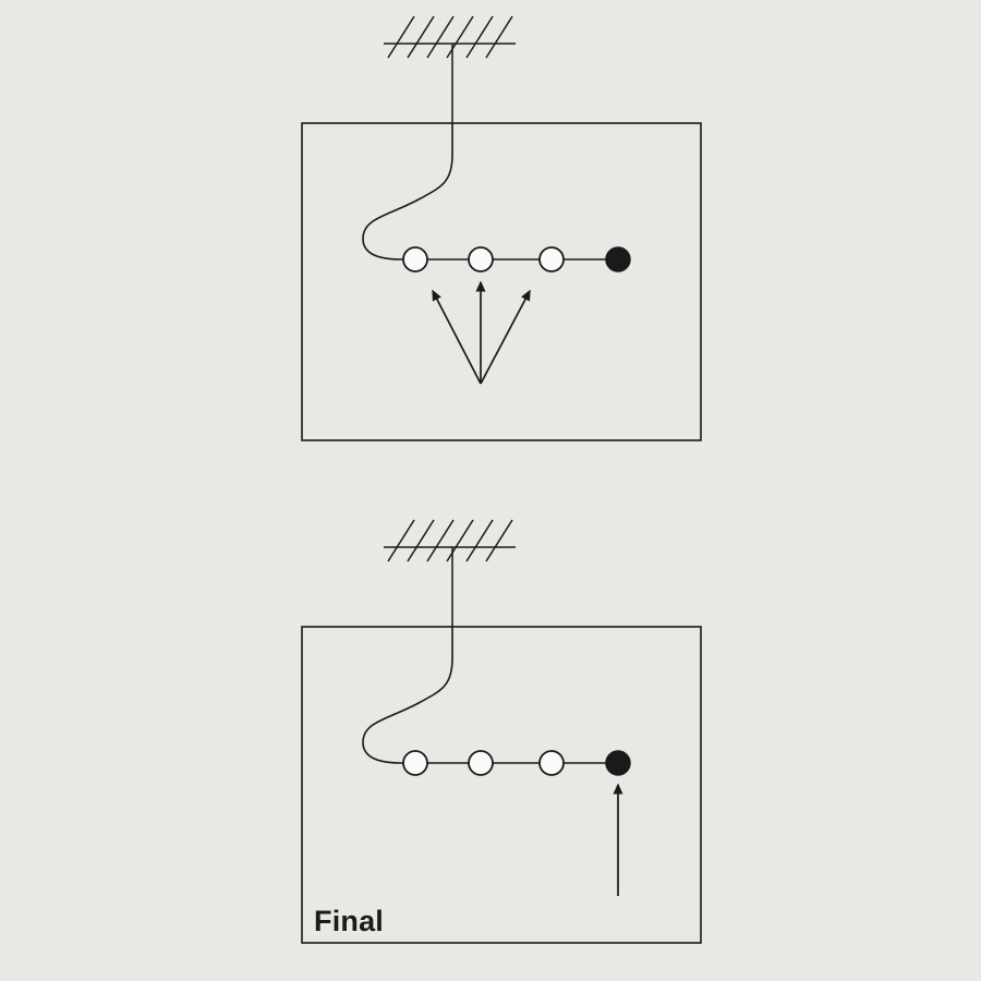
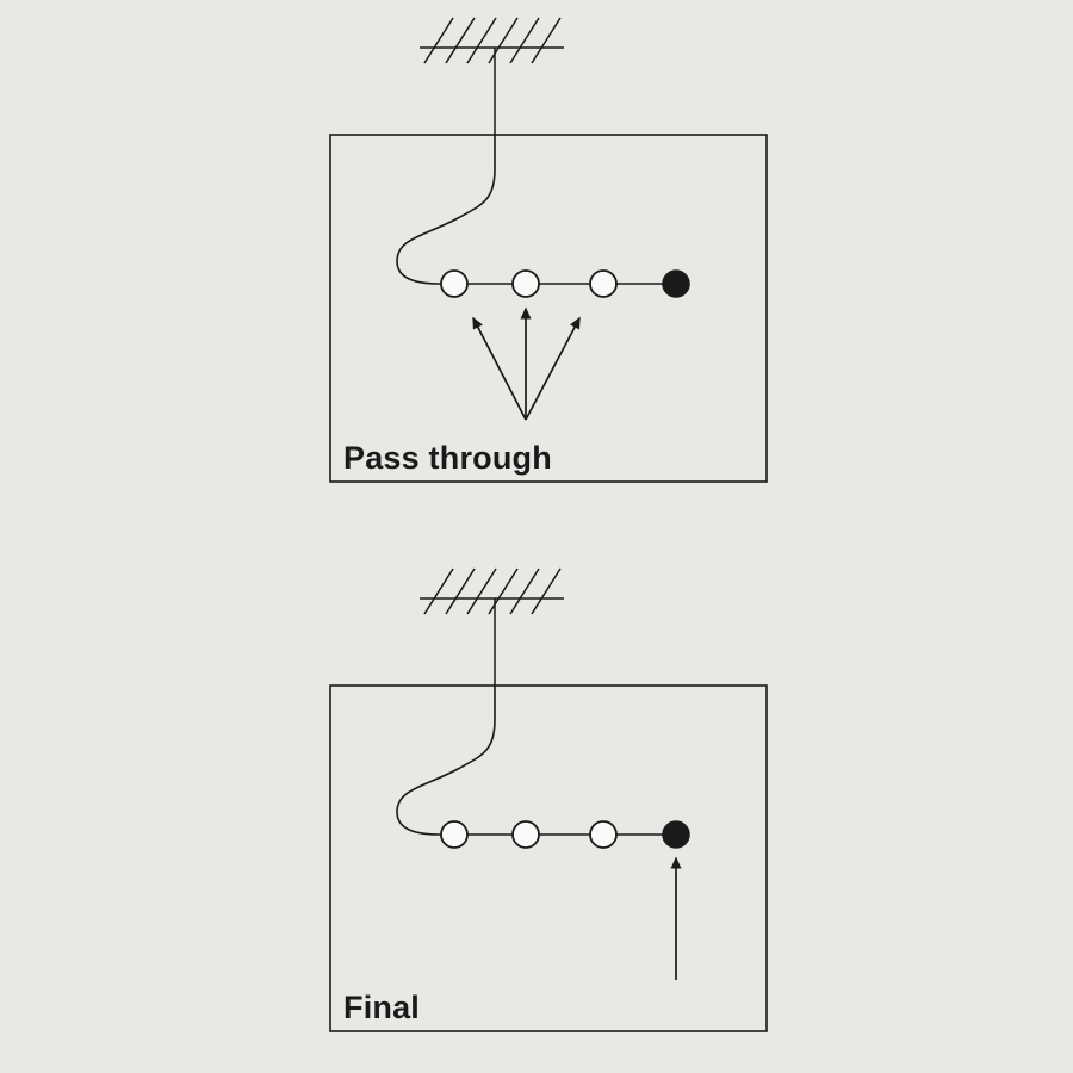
+ Pass through
  Final
